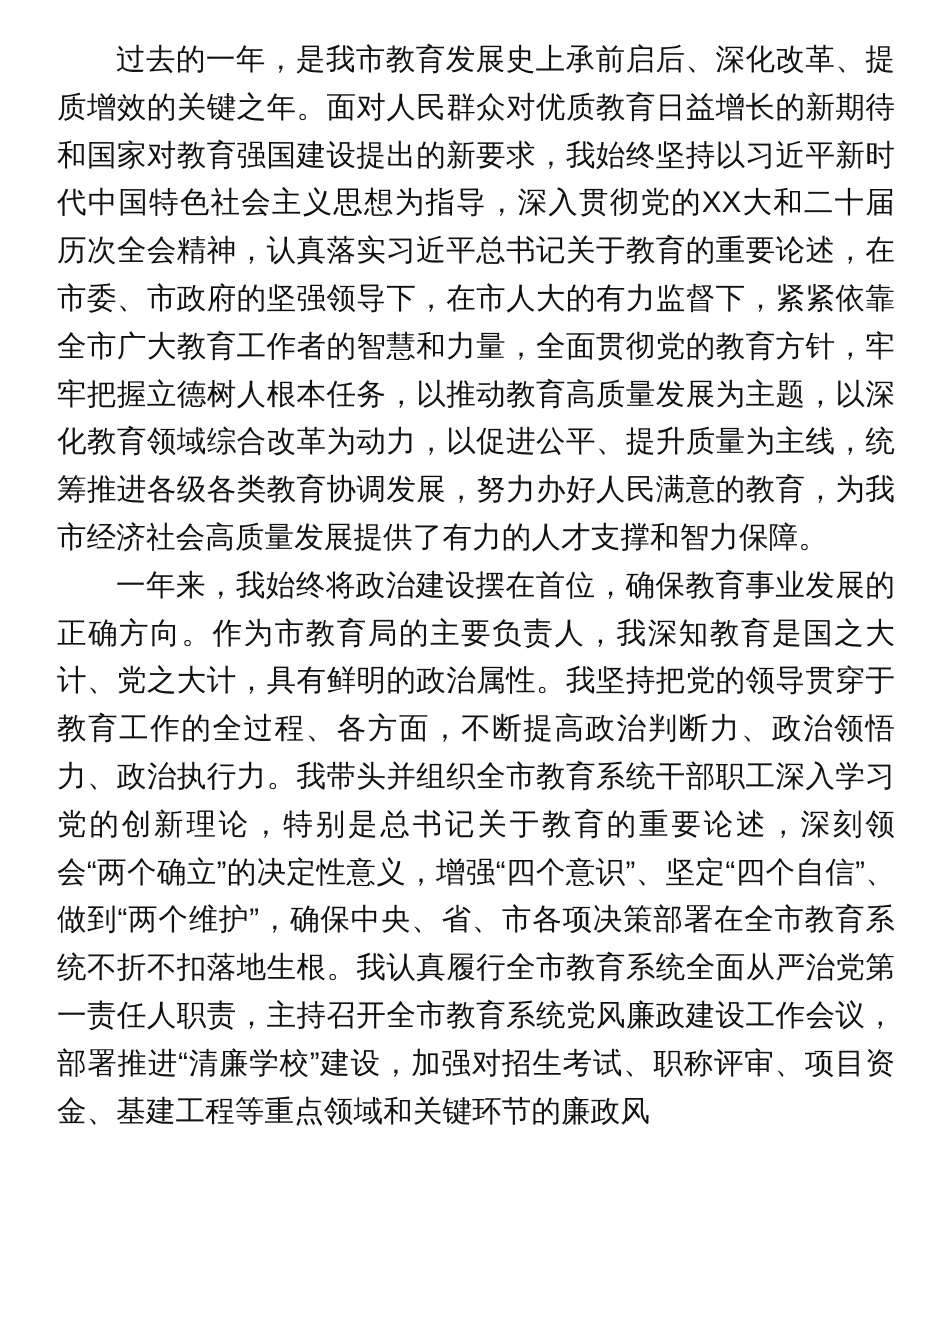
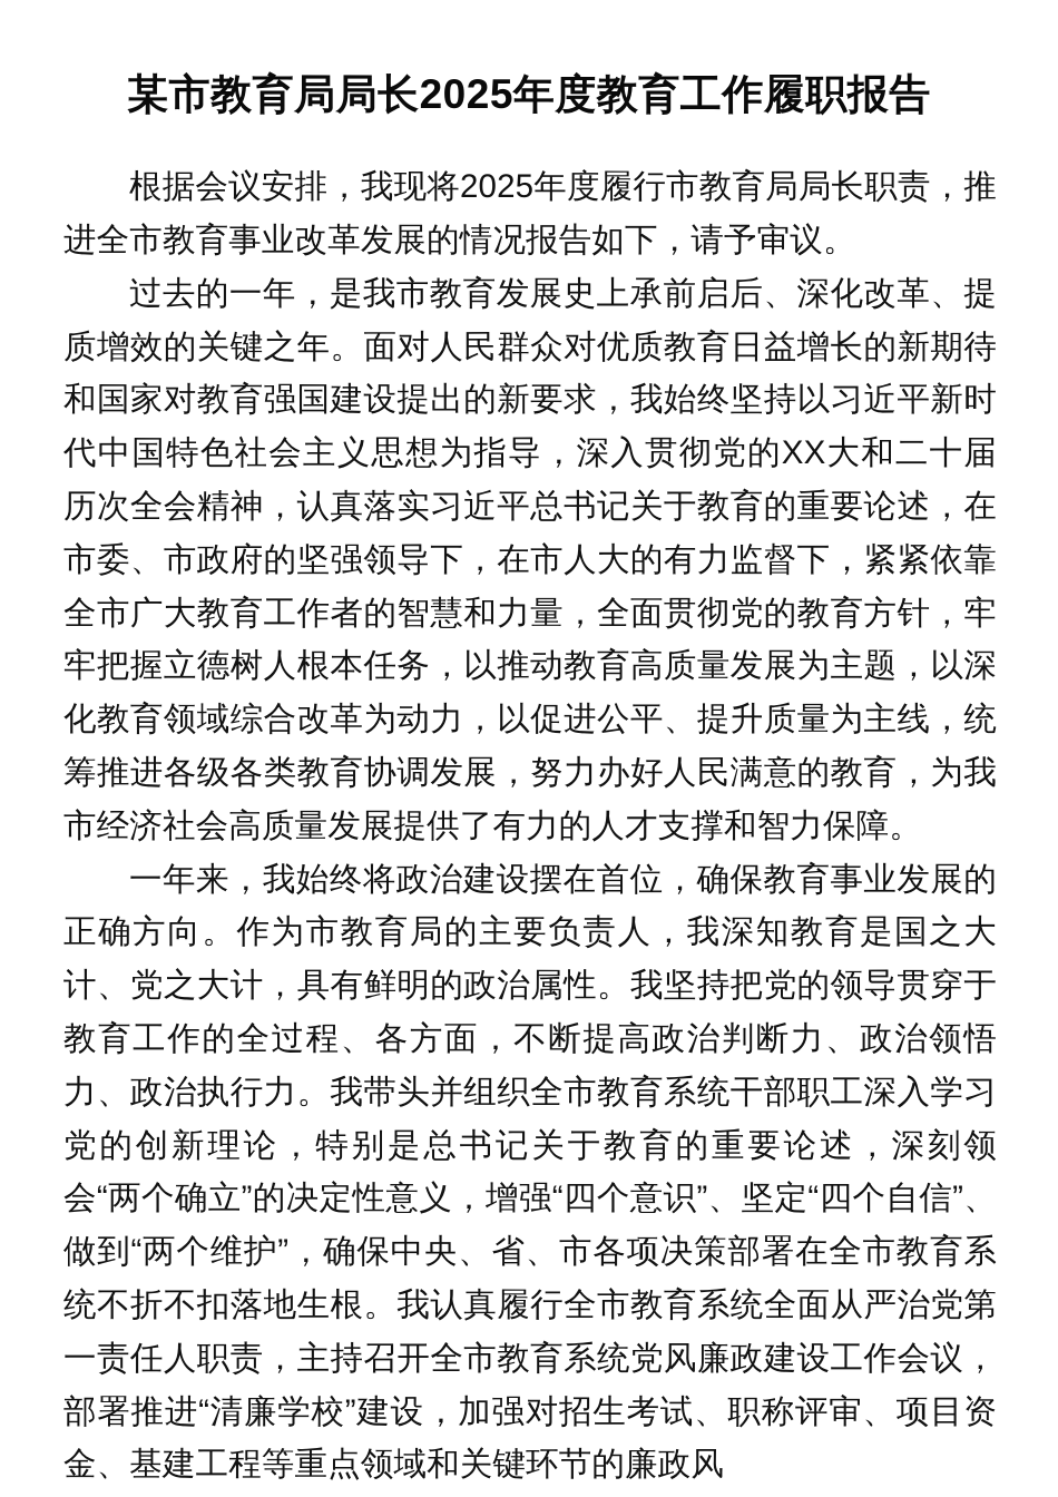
+ 某市教育局局长2025年度教育工作履职报告
+ 根据会议安排，我现将2025年度履行市教育局局长职责，推进全市教育事业改革发展的情况报告如下，请予审议。
  过去的一年，是我市教育发展史上承前启后、深化改革、提质增效的关键之年。面对人民群众对优质教育日益增长的新期待和国家对教育强国建设提出的新要求，我始终坚持以习近平新时代中国特色社会主义思想为指导，深入贯彻党的XX大和二十届历次全会精神，认真落实习近平总书记关于教育的重要论述，在市委、市政府的坚强领导下，在市人大的有力监督下，紧紧依靠全市广大教育工作者的智慧和力量，全面贯彻党的教育方针，牢牢把握立德树人根本任务，以推动教育高质量发展为主题，以深化教育领域综合改革为动力，以促进公平、提升质量为主线，统筹推进各级各类教育协调发展，努力办好人民满意的教育，为我市经济社会高质量发展提供了有力的人才支撑和智力保障。
  一年来，我始终将政治建设摆在首位，确保教育事业发展的正确方向。作为市教育局的主要负责人，我深知教育是国之大计、党之大计，具有鲜明的政治属性。我坚持把党的领导贯穿于教育工作的全过程、各方面，不断提高政治判断力、政治领悟力、政治执行力。我带头并组织全市教育系统干部职工深入学习党的创新理论，特别是总书记关于教育的重要论述，深刻领会“两个确立”的决定性意义，增强“四个意识”、坚定“四个自信”、做到“两个维护”，确保中央、省、市各项决策部署在全市教育系统不折不扣落地生根。我认真履行全市教育系统全面从严治党第一责任人职责，主持召开全市教育系统党风廉政建设工作会议，部署推进“清廉学校”建设，加强对招生考试、职称评审、项目资金、基建工程等重点领域和关键环节的廉政风
